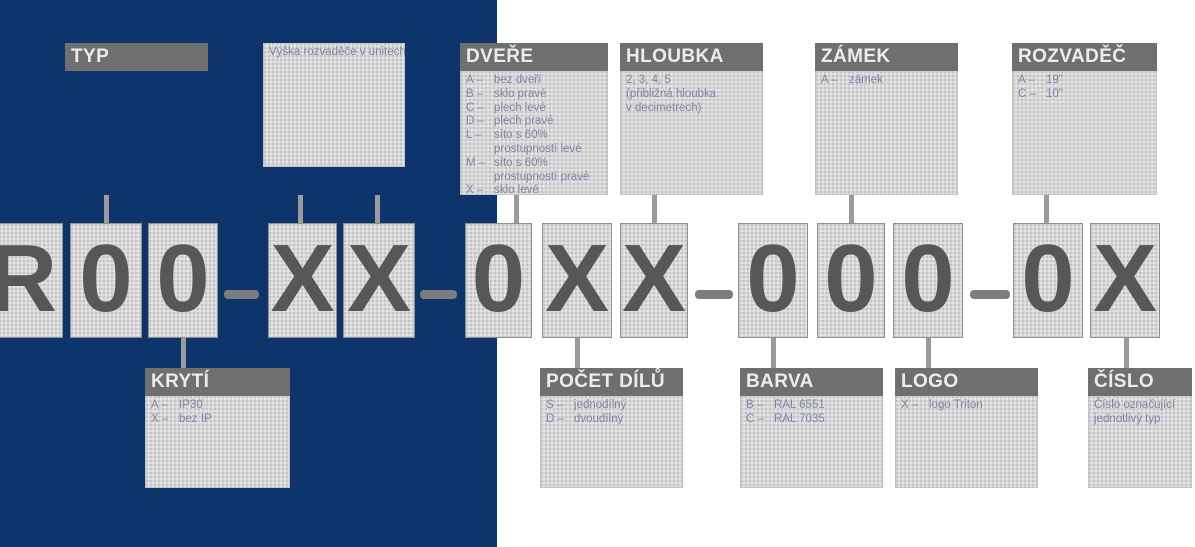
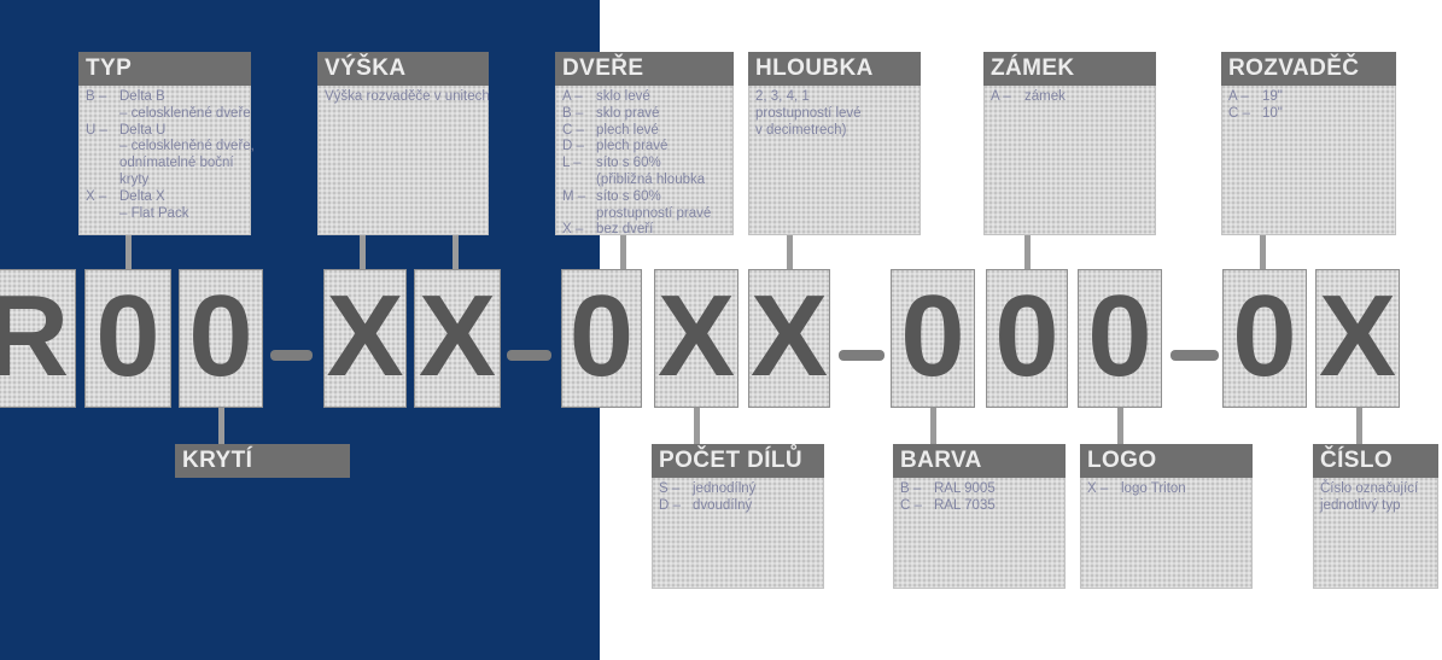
  TYP
+ B – Delta B
+ – celoskleněné dveře
+ U – Delta U
+ – celoskleněné dveře,
+ odnímatelné boční
+ kryty
+ X – Delta X
+ – Flat Pack
+ VÝŠKA
  Výška rozvaděče v unitech
  DVEŘE
- A – bez dveří
+ A – sklo levé
  B – sklo pravé
  C – plech levé
  D – plech pravé
  L – síto s 60%
- prostupností levé
+ (přibližná hloubka
  M – síto s 60%
  prostupností pravé
- X – sklo levé
+ X – bez dveří
  HLOUBKA
- 2, 3, 4, 5
+ 2, 3, 4, 1
- (přibližná hloubka
+ prostupností levé
  v decimetrech)
  ZÁMEK
  A – zámek
  ROZVADĚČ
  A – 19"
  C – 10"
  KRYTÍ
- A – IP30
- X – bez IP
  POČET DÍLŮ
  S – jednodílný
  D – dvoudílný
  BARVA
- B – RAL 6551
+ B – RAL 9005
  C – RAL 7035
  LOGO
  X – logo Triton
  ČÍSLO
  Číslo označující
  jednotlivý typ
  R
  0
  0
  X
  X
  0
  X
  X
  0
  0
  0
  0
  X
